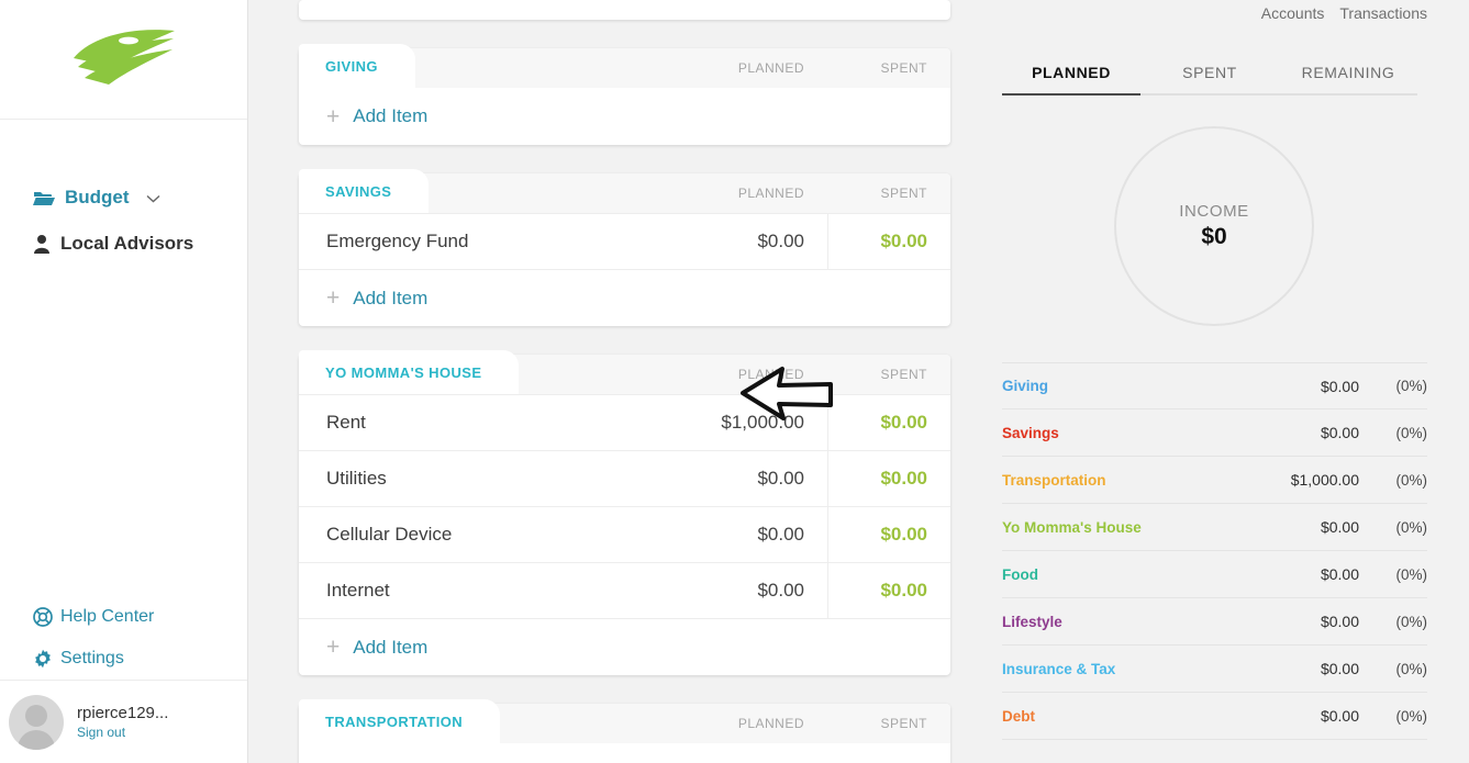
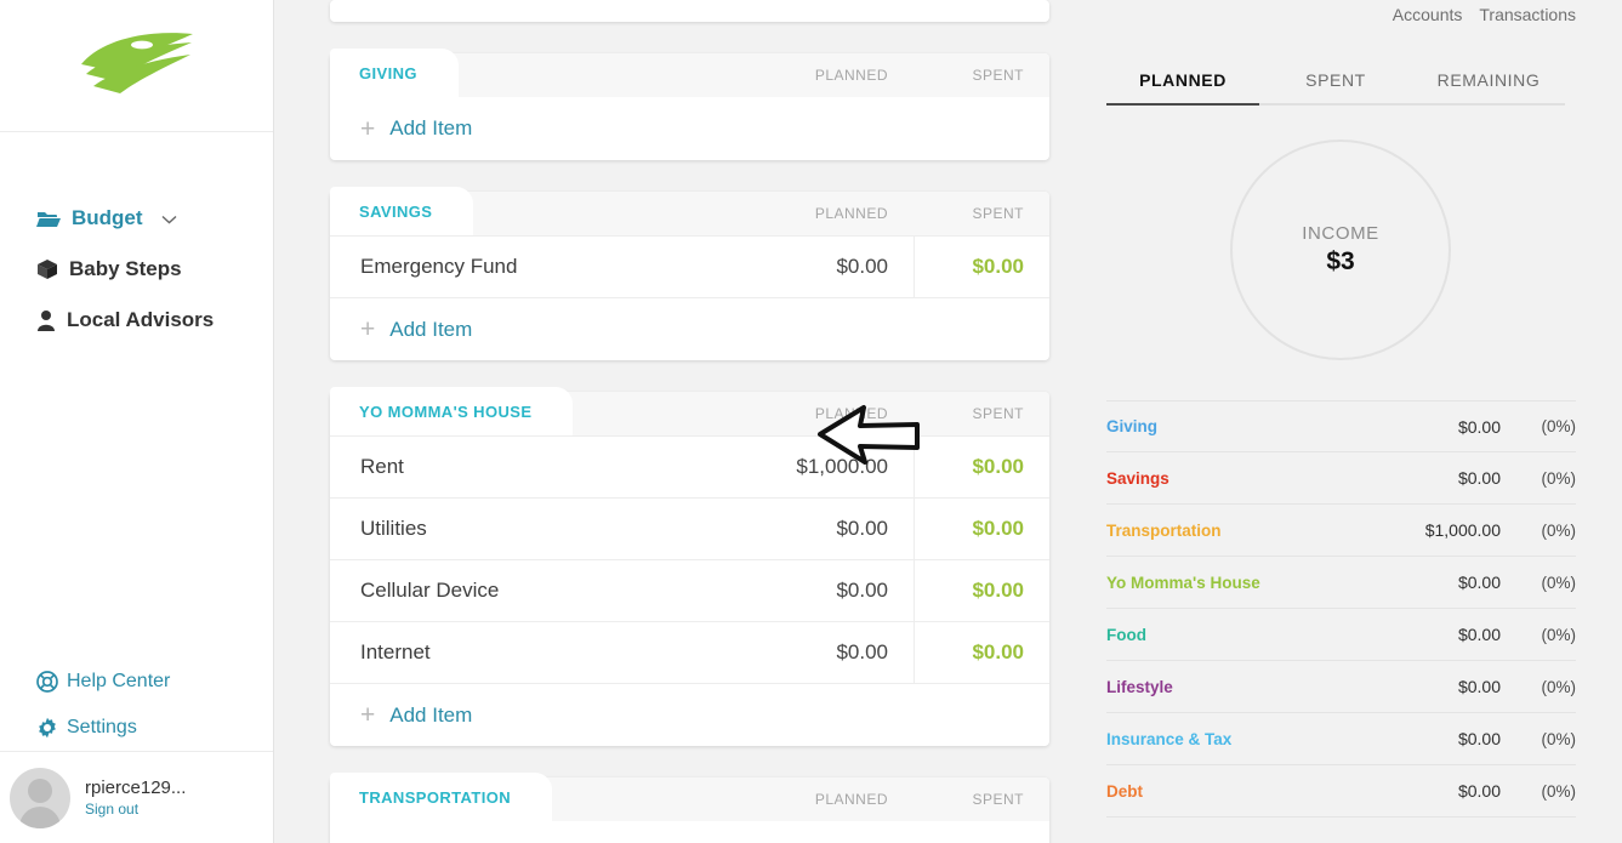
  Budget
+ Baby Steps
  Local Advisors
  Help Center
  Settings
  rpierce129...
  Sign out
  GIVING
  PLANNED
  SPENT
  +
  Add Item
  SAVINGS
  PLANNED
  SPENT
  Emergency Fund
  $0.00
  $0.00
  +
  Add Item
  YO MOMMA'S HOUSE
  PLAED
  SPENT
  Rent
  $1,000.00
  $0.00
  Utilities
  $0.00
  $0.00
  Cellular Device
  $0.00
  $0.00
  Internet
  $0.00
  $0.00
  +
  Add Item
  TRANSPORTATION
  PLANNED
  SPENT
  Accounts
  Transactions
  PLANNED
  SPENT
  REMAINING
  INCOME
- $0
+ $3
  Giving
  $0.00
  (0%)
  Savings
  $0.00
  (0%)
  Transportation
  $1,000.00
  (0%)
  Yo Momma's House
  $0.00
  (0%)
  Food
  $0.00
  (0%)
  Lifestyle
  $0.00
  (0%)
  Insurance & Tax
  $0.00
  (0%)
  Debt
  $0.00
  (0%)
